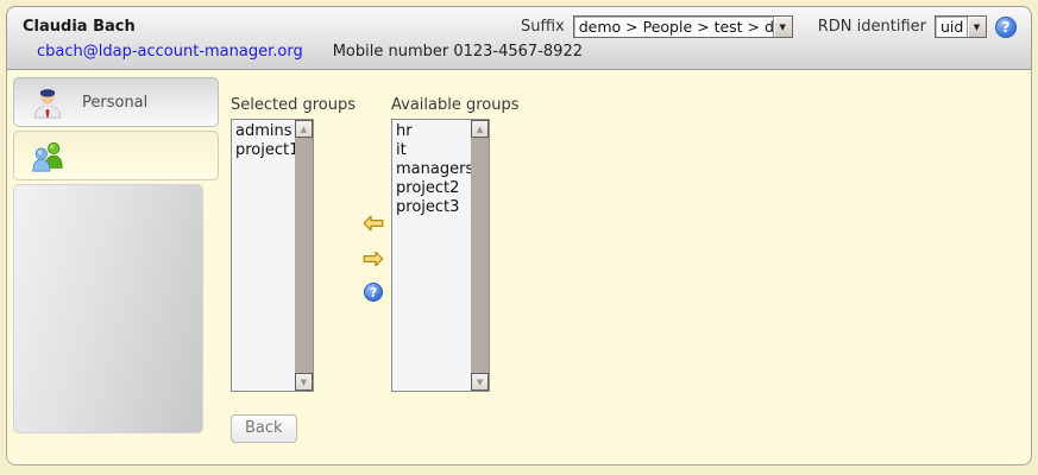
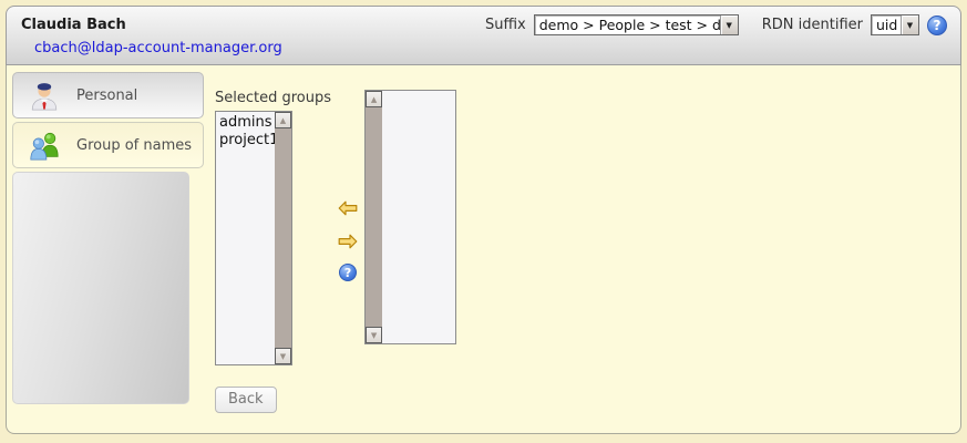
  Claudia Bach
  Suffix
  demo > People > test > d
  ▼
  RDN identifier
  uid
  ▼
  ?
  cbach@ldap-account-manager.org
- Mobile number 0123-4567-8922
  Personal
+ Group of names
  Selected groups
  admins
  project
  ▲
  ▼
  ?
- Available groups
- hr
- it
- managers
- project2
- project3
  ▲
  ▼
  Back
